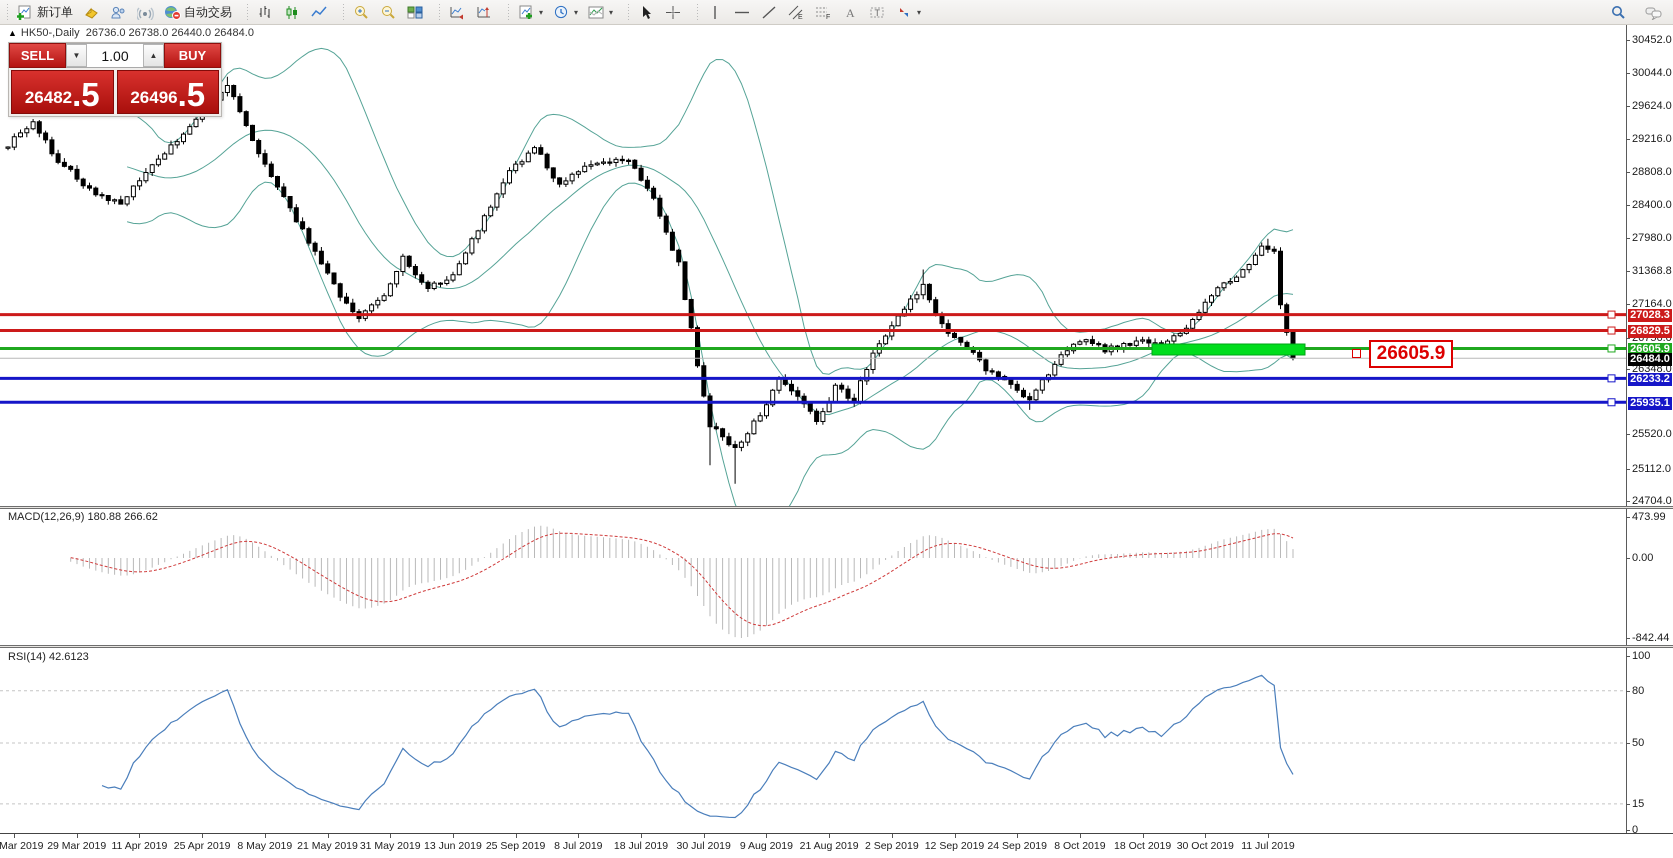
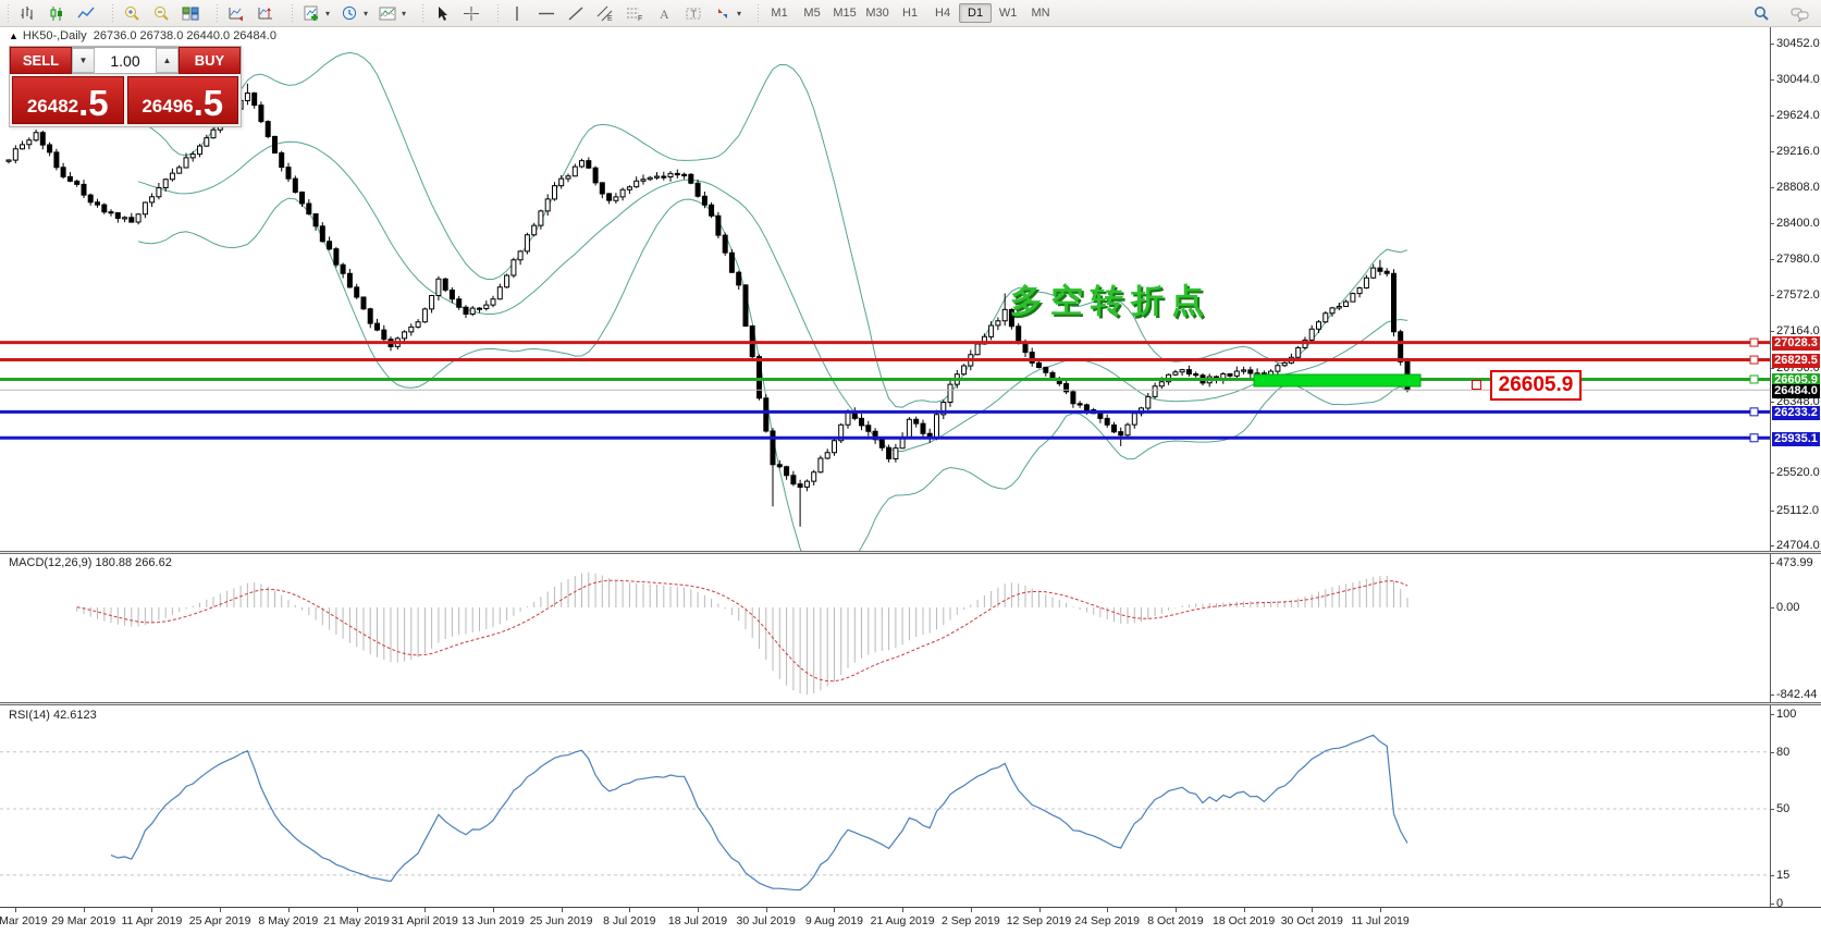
- 新订单
- 自动交易
  ▾
  ▾
  ▾
  A
  T
  ▾
+ M1
+ M5
+ M15
+ M30
+ H1
+ H4
+ D1
+ W1
+ MN
  ▲ HK50-,Daily 26736.0 26738.0 26440.0 26484.0
  MACD(12,26,9) 180.88 266.62
  RSI(14) 42.6123
+ 多空转折点
  26605.9
  30452.0
  30044.0
  29624.0
  29216.0
  28808.0
  28400.0
  27980.0
- 31368.8
+ 27572.0
  27164.0
  26756.0
  26348.0
  25520.0
  25112.0
  24704.0
  473.99
  0.00
  -842.44
  100
  80
  50
  15
  0
  27028.3
  26829.5
  26605.9
  26484.0
  26233.2
  25935.1
  Mar 2019
  29 Mar 2019
  11 Apr 2019
  25 Apr 2019
  8 May 2019
  21 May 2019
- 31 May 2019
+ 31 April 2019
  13 Jun 2019
- 25 Sep 2019
+ 25 Jun 2019
  8 Jul 2019
  18 Jul 2019
  30 Jul 2019
  9 Aug 2019
  21 Aug 2019
  2 Sep 2019
  12 Sep 2019
  24 Sep 2019
  8 Oct 2019
  18 Oct 2019
  30 Oct 2019
  11 Jul 2019
  SELL
  ▼
  1.00
  ▲
  BUY
  26482
  .5
  26496
  .5
